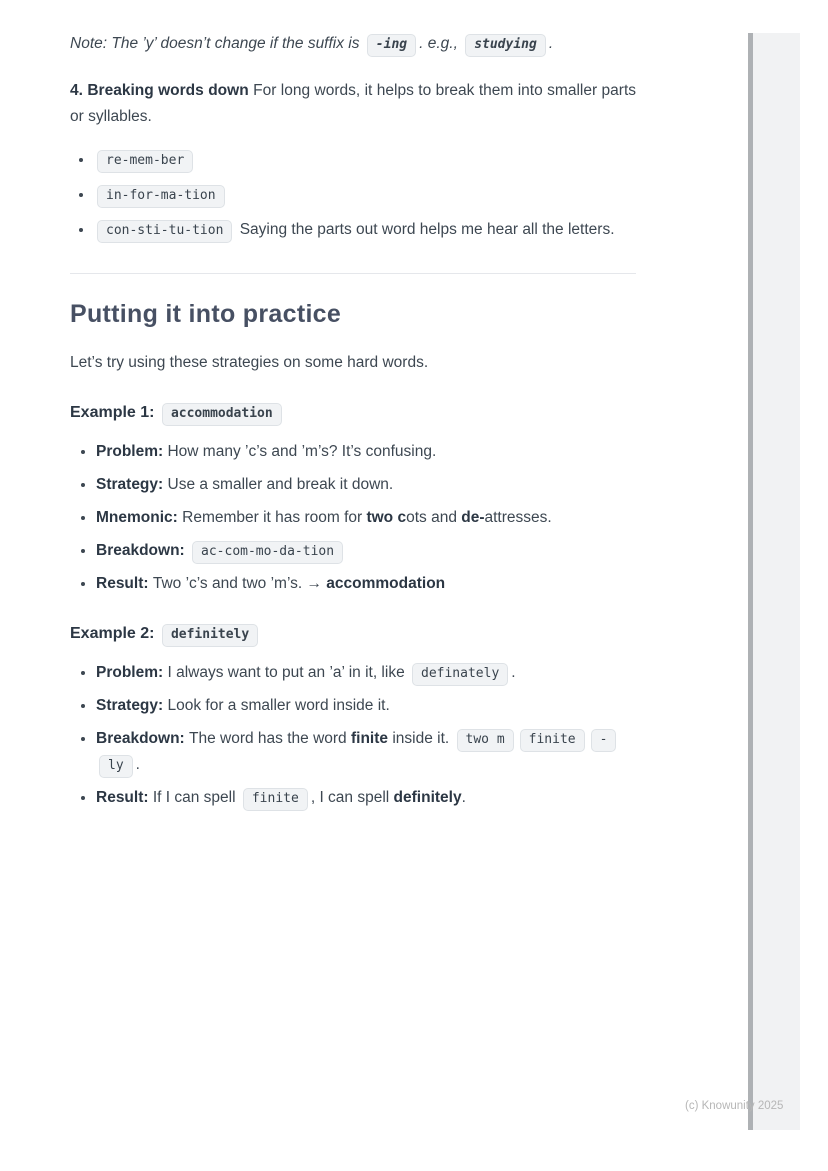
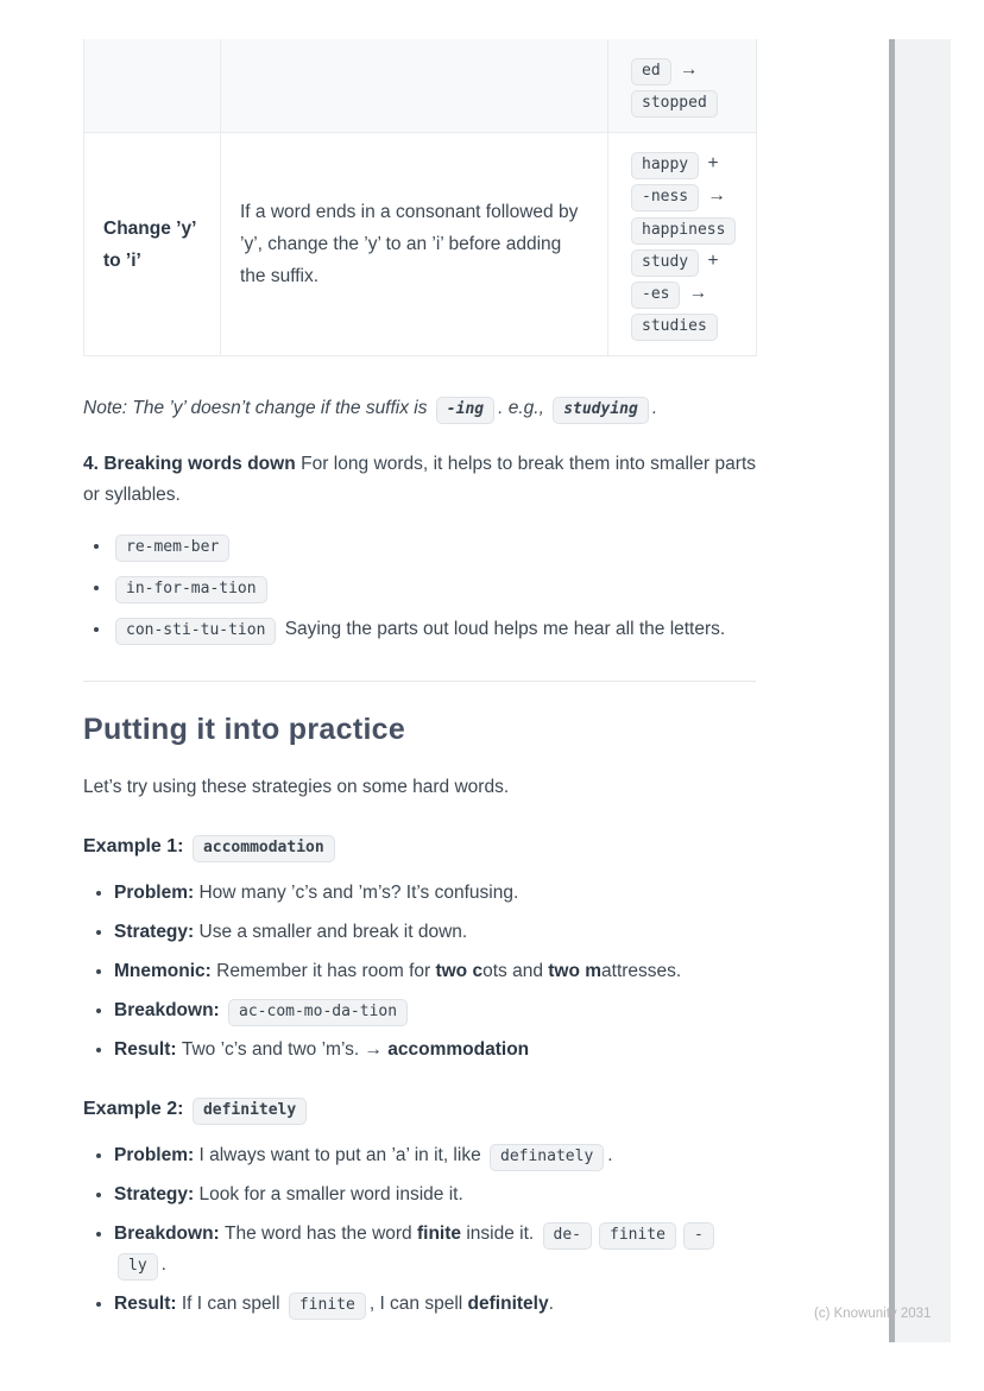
+ 		ed →stopped
+ Change ’y’ to ’i’	If a word ends in a consonant followed by ’y’, change the ’y’ to an ’i’ before adding the suffix.	happy +-ness →happinessstudy +-es →studies
  Note: The ’y’ doesn’t change if the suffix is -ing . e.g., studying .
  4. Breaking words down For long words, it helps to break them into smaller parts or syllables.
  re-mem-ber
  in-for-ma-tion
- con-sti-tu-tion Saying the parts out word helps me hear all the letters.
+ con-sti-tu-tion Saying the parts out loud helps me hear all the letters.
  Putting it into practice
  Let’s try using these strategies on some hard words.
  Example 1: accommodation
  Problem: How many ’c’s and ’m’s? It’s confusing.
  Strategy: Use a smaller and break it down.
- Mnemonic: Remember it has room for two cots and de-attresses.
+ Mnemonic: Remember it has room for two cots and two mattresses.
  Breakdown: ac-com-mo-da-tion
  Result: Two ’c’s and two ’m’s. → accommodation
  Example 2: definitely
  Problem: I always want to put an ’a’ in it, like definately .
  Strategy: Look for a smaller word inside it.
- Breakdown: The word has the word finite inside it. two m finite -
+ Breakdown: The word has the word finite inside it. de- finite -
  ly .
  Result: If I can spell finite , I can spell definitely.
- (c) Knowunity 2025
+ (c) Knowunity 2031
